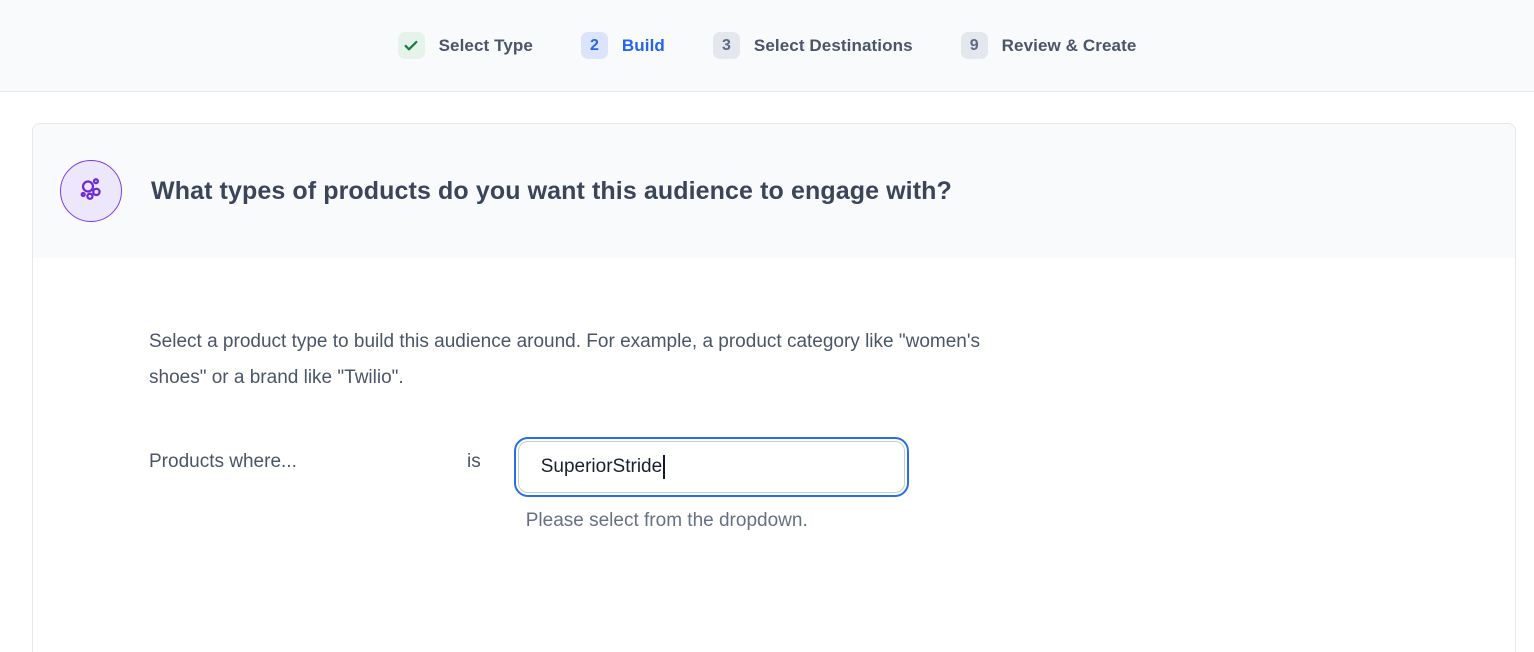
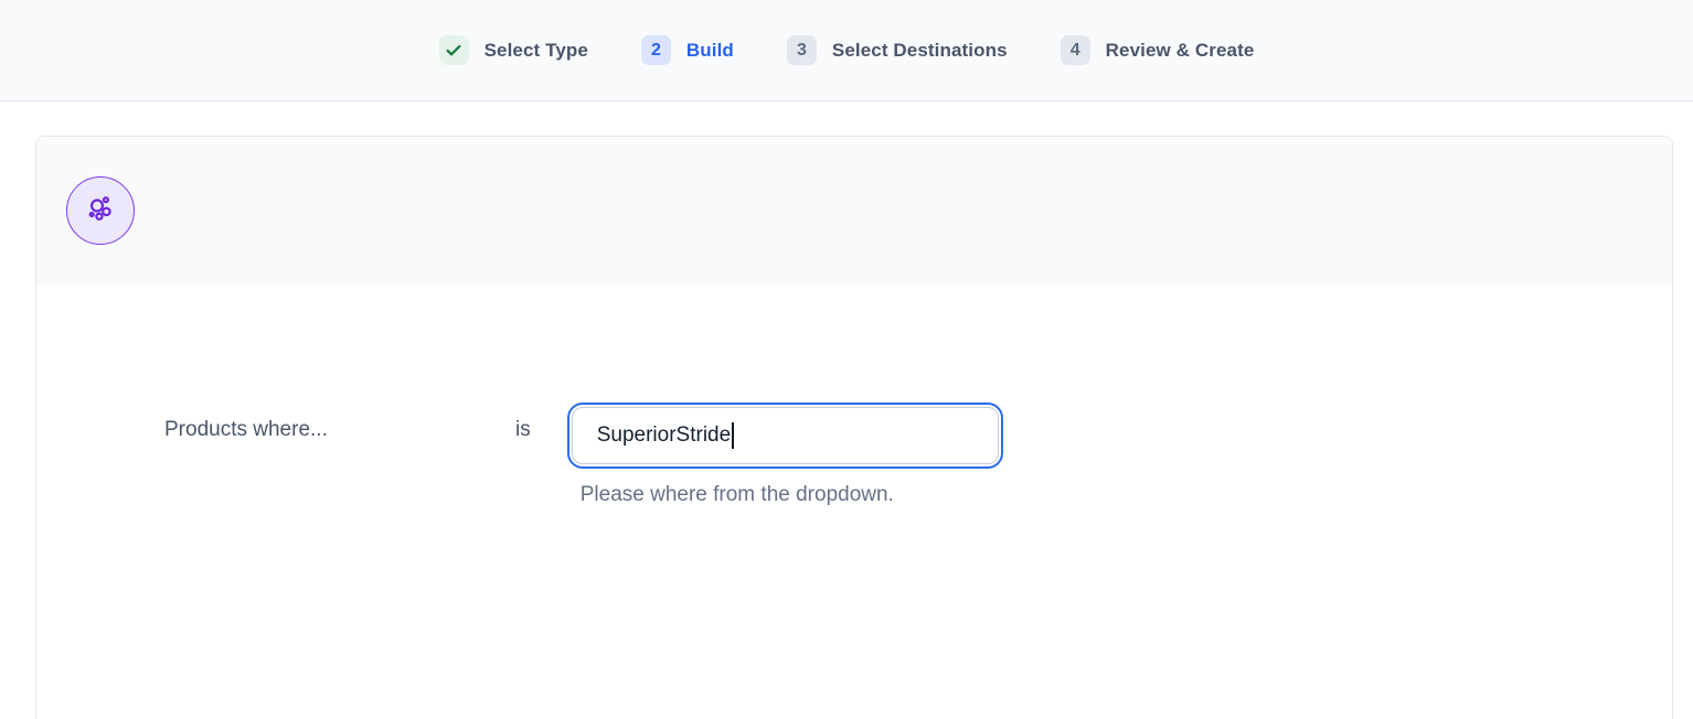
  Select Type
  2
  Build
  3
  Select Destinations
- 9
+ 4
  Review & Create
- What types of products do you want this audience to engage with?
- Select a product type to build this audience around. For example, a product category like "women's shoes" or a brand like "Twilio".
  Products where...
  is
  SuperiorStride
- Please select from the dropdown.
+ Please where from the dropdown.
